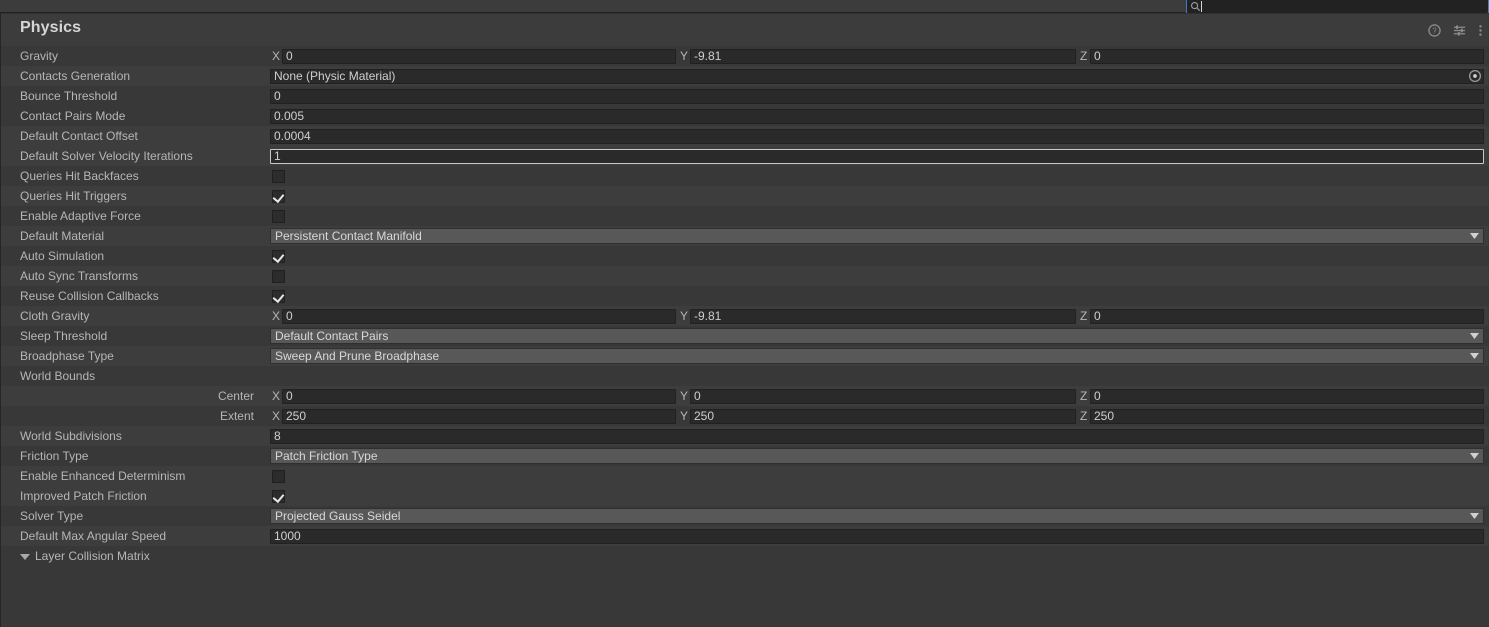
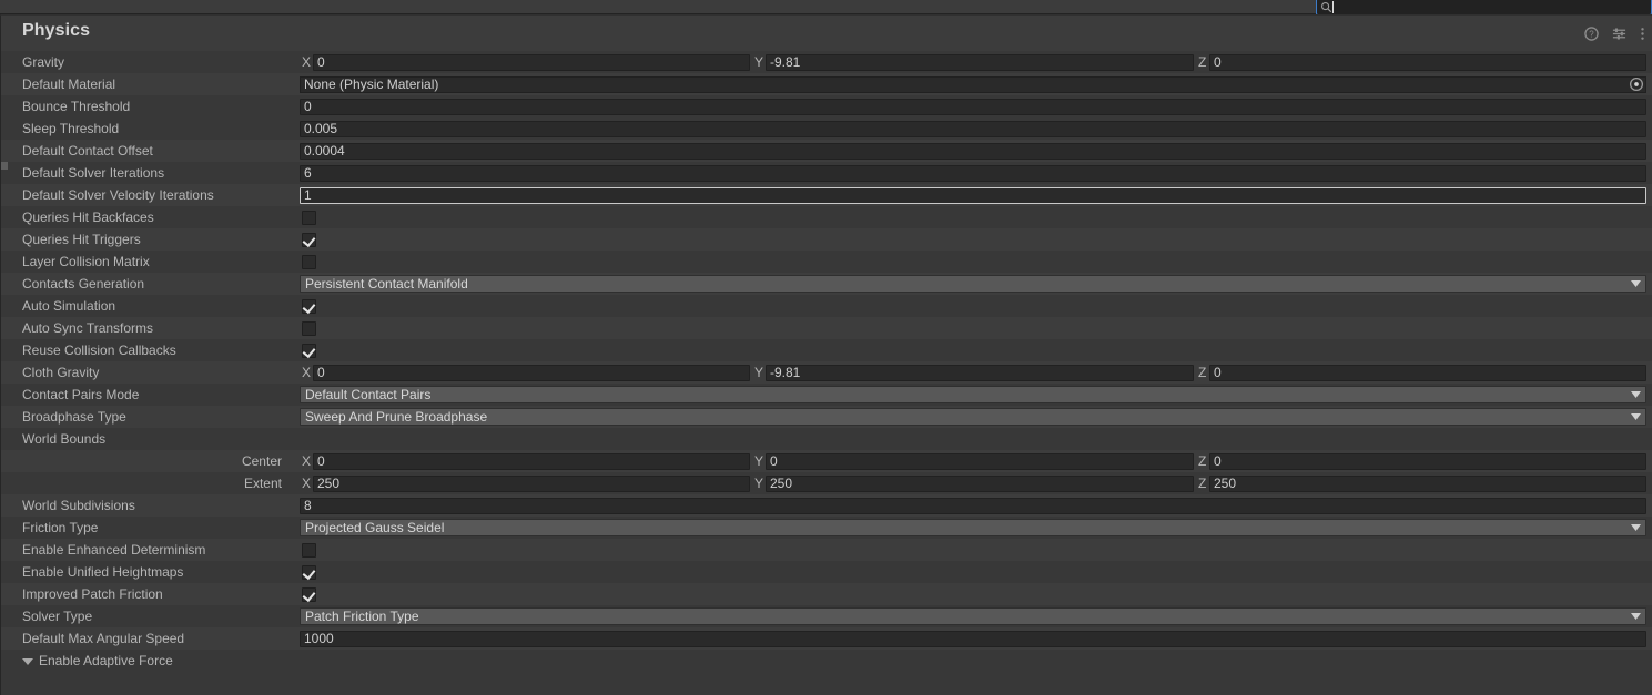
  Physics
  ?
  Gravity
  X
  0
  Y
  -9.81
  Z
  0
- Contacts Generation
+ Default Material
  None (Physic Material)
  Bounce Threshold
  0
- Contact Pairs Mode
+ Sleep Threshold
  0.005
  Default Contact Offset
  0.0004
+ Default Solver Iterations
+ 6
  Default Solver Velocity Iterations
  1
  Queries Hit Backfaces
  Queries Hit Triggers
- Enable Adaptive Force
+ Layer Collision Matrix
- Default Material
+ Contacts Generation
  Persistent Contact Manifold
  Auto Simulation
  Auto Sync Transforms
  Reuse Collision Callbacks
  Cloth Gravity
  X
  0
  Y
  -9.81
  Z
  0
- Sleep Threshold
+ Contact Pairs Mode
  Default Contact Pairs
  Broadphase Type
  Sweep And Prune Broadphase
  World Bounds
  Center
  X
  0
  Y
  0
  Z
  0
  Extent
  X
  250
  Y
  250
  Z
  250
  World Subdivisions
  8
  Friction Type
- Patch Friction Type
+ Projected Gauss Seidel
  Enable Enhanced Determinism
+ Enable Unified Heightmaps
  Improved Patch Friction
  Solver Type
- Projected Gauss Seidel
+ Patch Friction Type
  Default Max Angular Speed
  1000
- Layer Collision Matrix
+ Enable Adaptive Force
